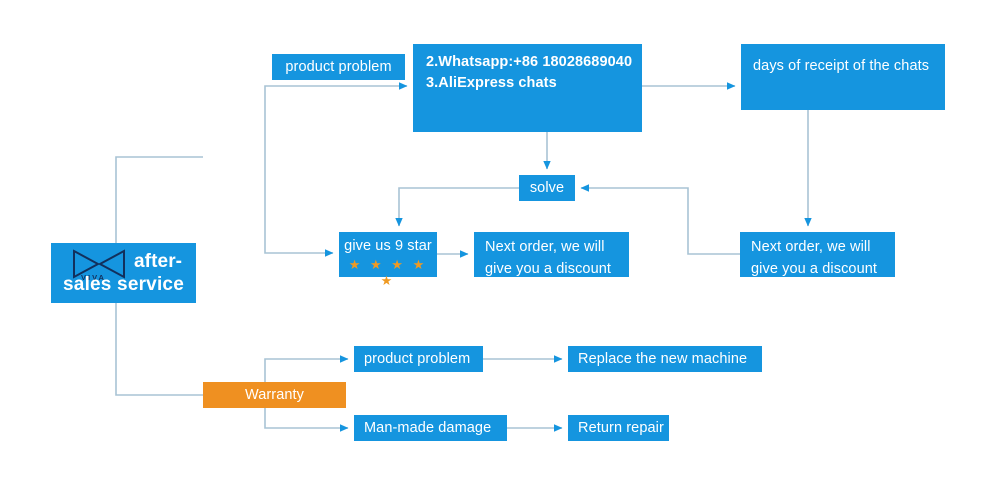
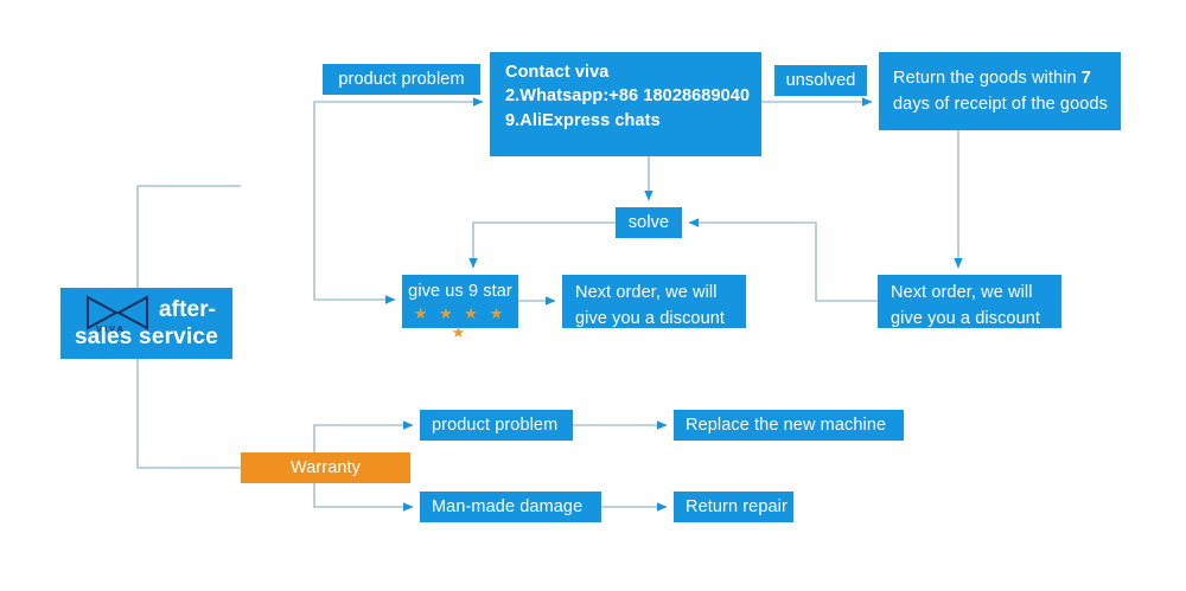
  VIVA
  after-
  sales service
  Warranty
  product problem
+ Contact viva
  2.Whatsapp:+86 18028689040
- 3.AliExpress chats
+ 9.AliExpress chats
+ unsolved
+ Return the goods within 7
- days of receipt of the chats
+ days of receipt of the goods
  solve
  give us 9 star
  ★ ★ ★ ★ ★
  Next order, we will
  give you a discount
  Next order, we will
  give you a discount
  product problem
  Replace the new machine
  Man-made damage
  Return repair
